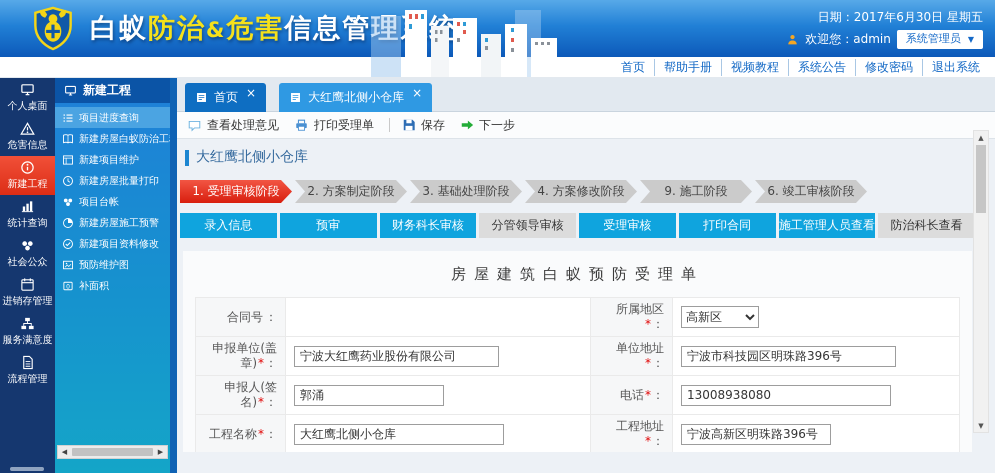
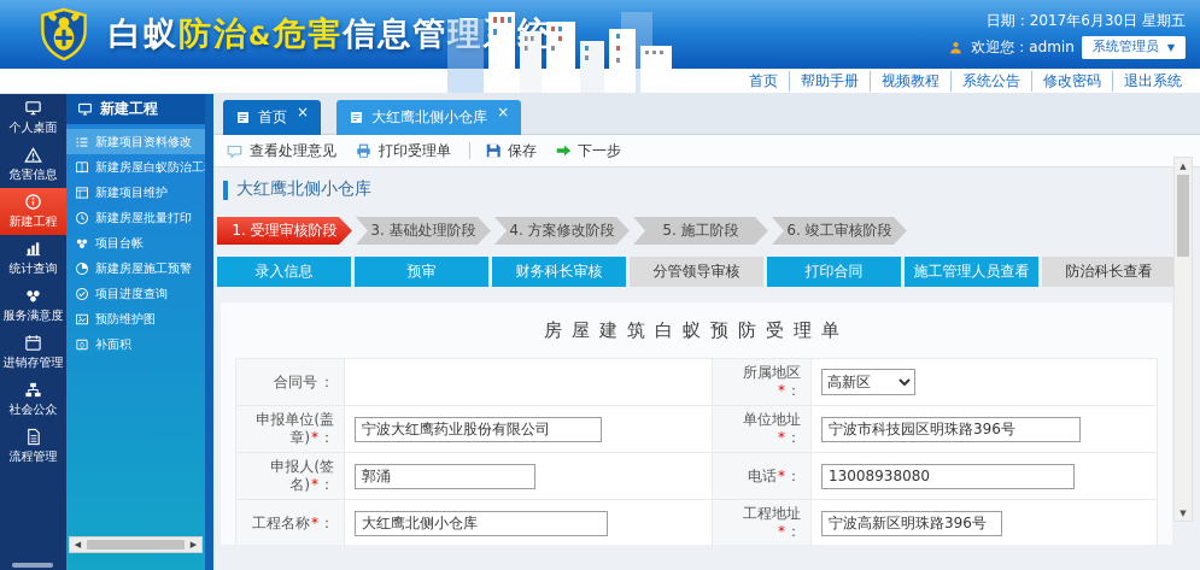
  白蚁防治&危害信息管理
  日期：2017年6月30日 星期五
  欢迎您：admin
  系统管理员
  ▼
  首页
  帮助手册
  视频教程
  系统公告
  修改密码
  退出系统
  个人桌面
  危害信息
  新建工程
  统计查询
- 社会公众
+ 服务满意度
  进销存管理
- 服务满意度
+ 社会公众
  流程管理
  新建工程
- 项目进度查询
+ 新建项目资料修改
  新建房屋白蚁防治工
  新建项目维护
  新建房屋批量打印
  项目台帐
  新建房屋施工预警
- 新建项目资料修改
+ 项目进度查询
  预防维护图
  补面积
  ◀
  ▶
  首页
  ×
  大红鹰北侧小仓库
  ×
  查看处理意见
  打印受理单
  保存
  下一步
  大红鹰北侧小仓库
  1. 受理审核阶段
- 2. 方案制定阶段
  3. 基础处理阶段
  4. 方案修改阶段
- 9. 施工阶段
+ 5. 施工阶段
  6. 竣工审核阶段
  录入信息
  预审
  财务科长审核
  分管领导审核
- 受理审核
  打印合同
  施工管理人员查看
  防治科长查看
  房屋建筑白蚁预防受理单
  合同号 ：		所属地区*：	高新区
  申报单位(盖章)*：	宁波大红鹰药业股份有限公司	单位地址*：	宁波市科技园区明珠路396号
  申报人(签名)*：	郭涌	电话*：	13008938080
  工程名称*：	大红鹰北侧小仓库	工程地址*：	宁波高新区明珠路396号
  ▲
  ▼
